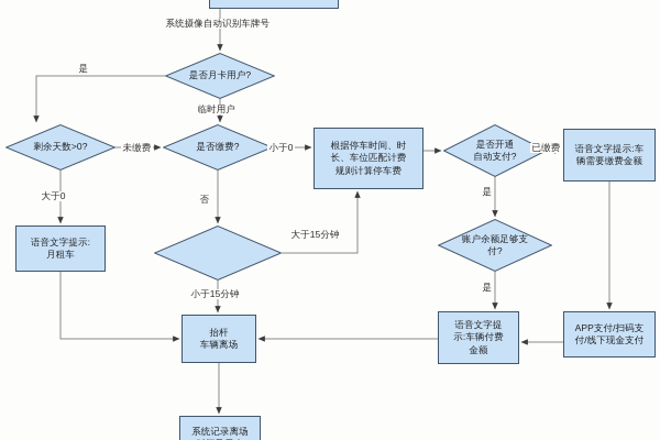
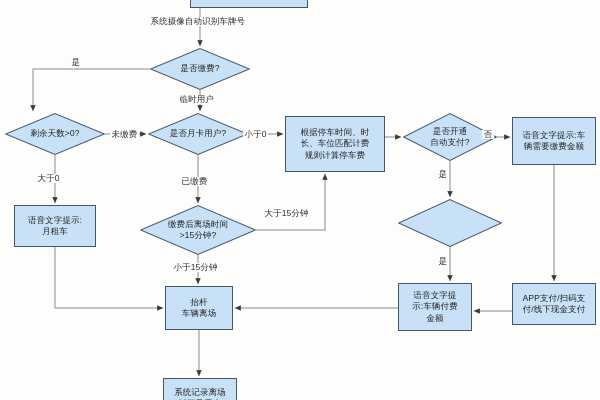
- 是否月卡用户?
+ 是否缴费?
  剩余天数>0?
  语音文字提示:
  月租车
- 是否缴费?
+ 是否月卡用户?
+ 缴费后离场时间
+ >15分钟?
  根据停车时间、时
  长、车位匹配计费
  规则计算停车费
  是否开通
  自动支付?
  语音文字提示:车
  辆需要缴费金额
- 账户余额足够支
- 付?
  APP支付/扫码支
  付/线下现金支付
  语音文字提
  示:车辆付费
  金额
  抬杆
  车辆离场
  系统记录离场
  系统摄像自动识别车牌号
  是
  临时用户
  未缴费
  大于0
  小于0
- 否
+ 已缴费
  大于15分钟
  小于15分钟
- 已缴费
+ 否
  是
  是
